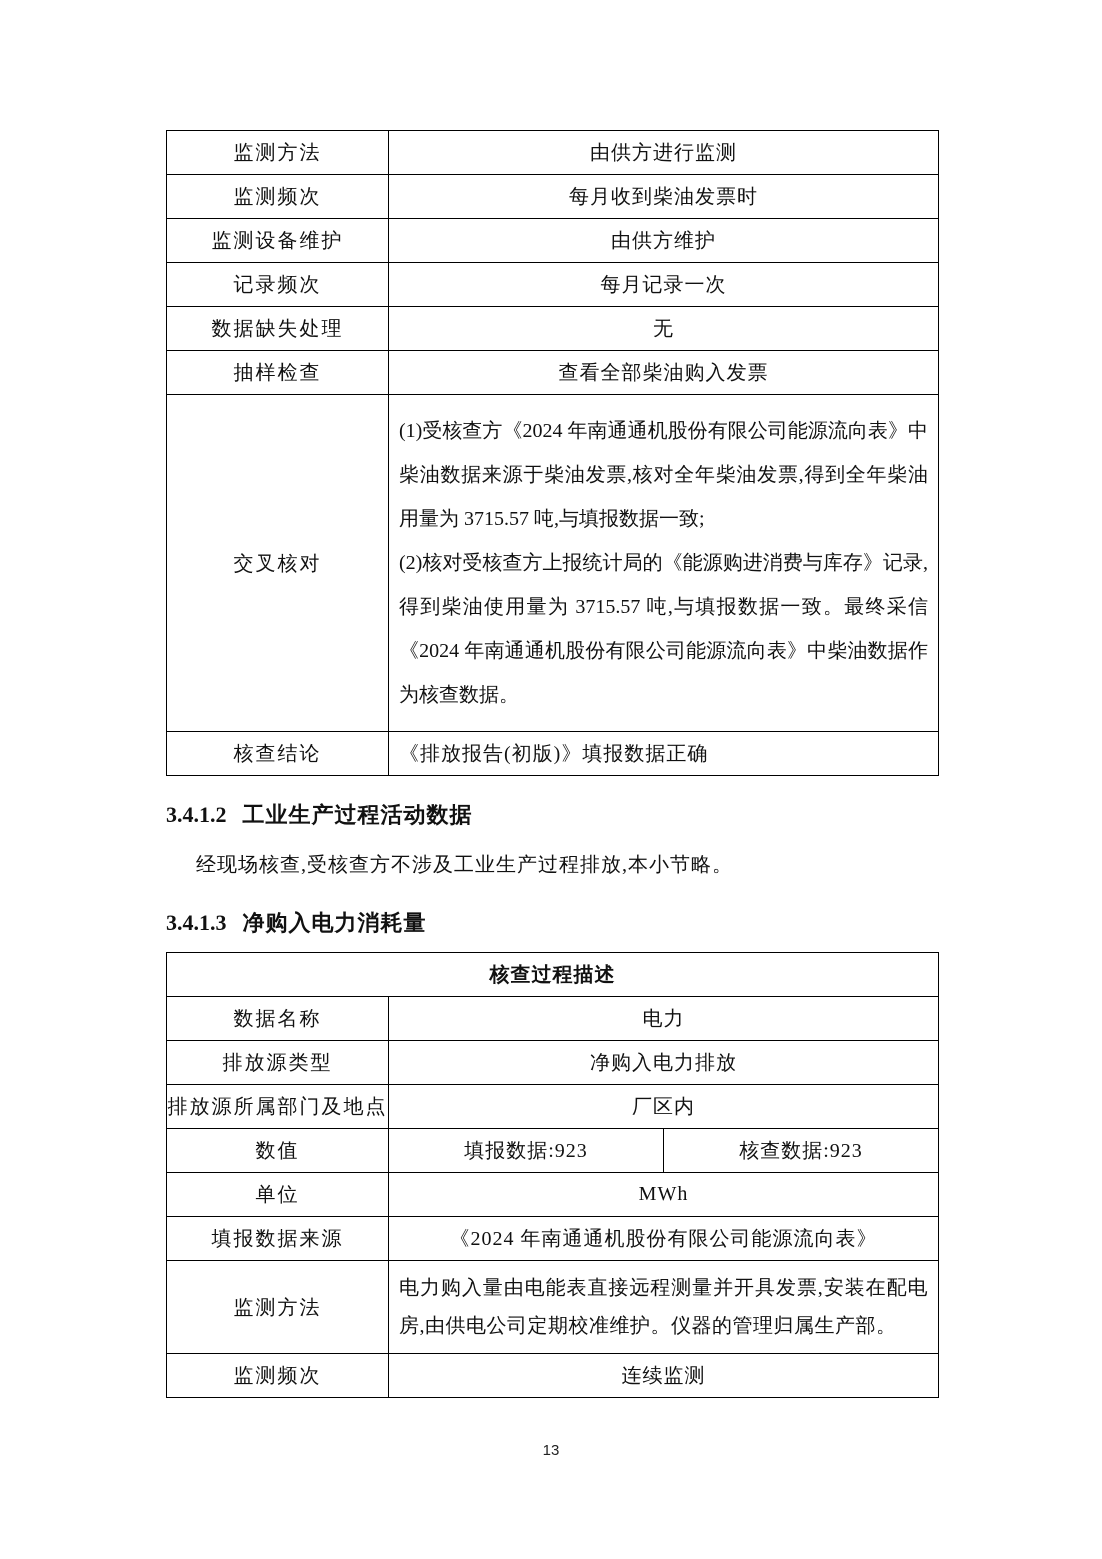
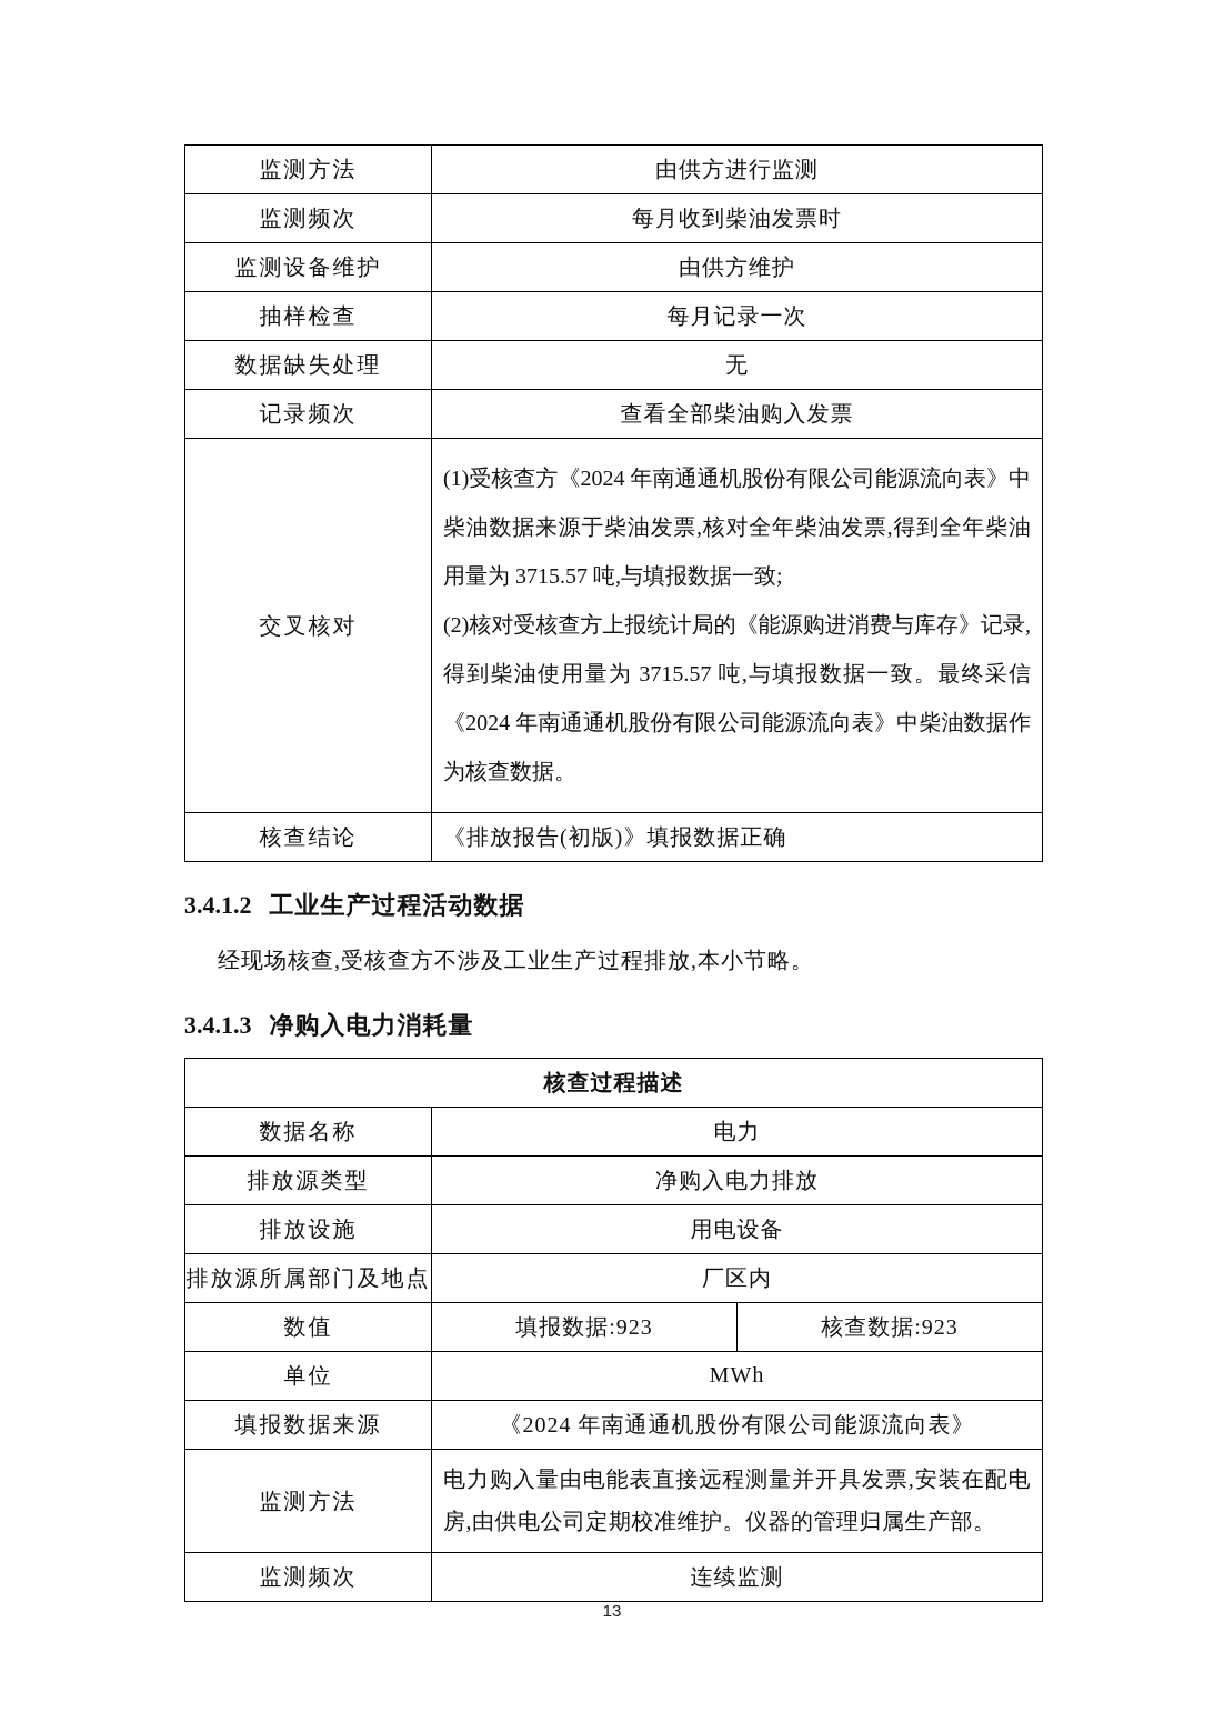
  监测方法	由供方进行监测
  监测频次	每月收到柴油发票时
  监测设备维护	由供方维护
- 记录频次	每月记录一次
+ 抽样检查	每月记录一次
  数据缺失处理	无
- 抽样检查	查看全部柴油购入发票
+ 记录频次	查看全部柴油购入发票
  交叉核对	(1)受核查方《2024 年南通通机股份有限公司能源流向表》中柴油数据来源于柴油发票,核对全年柴油发票,得到全年柴油用量为 3715.57 吨,与填报数据一致; (2)核对受核查方上报统计局的《能源购进消费与库存》记录,得到柴油使用量为 3715.57 吨,与填报数据一致。最终采信《2024 年南通通机股份有限公司能源流向表》中柴油数据作为核查数据。
  核查结论	《排放报告(初版)》填报数据正确
  3.4.1.2 工业生产过程活动数据
  经现场核查,受核查方不涉及工业生产过程排放,本小节略。
  3.4.1.3 净购入电力消耗量
  核查过程描述
  数据名称	电力
  排放源类型	净购入电力排放
+ 排放设施	用电设备
  排放源所属部门及地点	厂区内
  数值	填报数据:923	核查数据:923
  单位	MWh
  填报数据来源	《2024 年南通通机股份有限公司能源流向表》
  监测方法	电力购入量由电能表直接远程测量并开具发票,安装在配电房,由供电公司定期校准维护。仪器的管理归属生产部。
  监测频次	连续监测
  13
